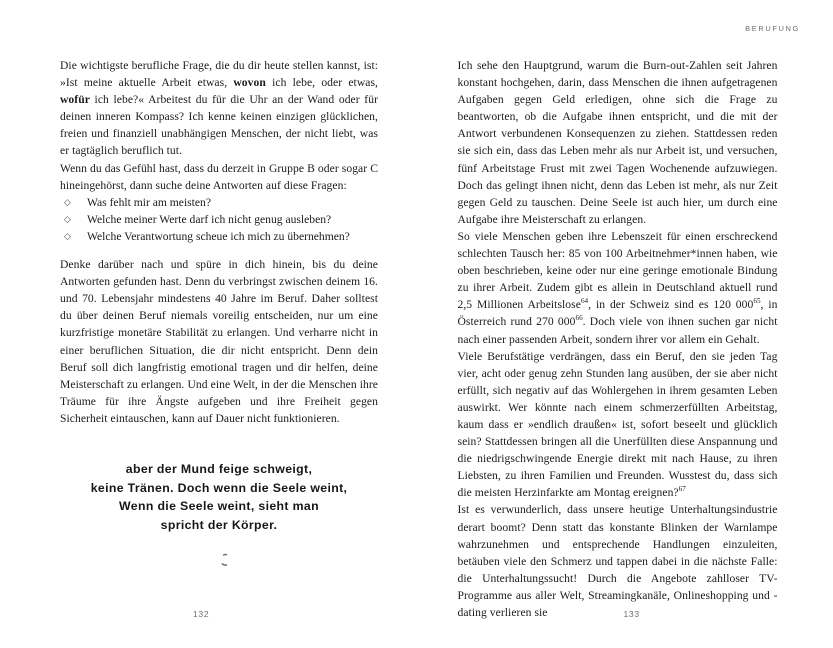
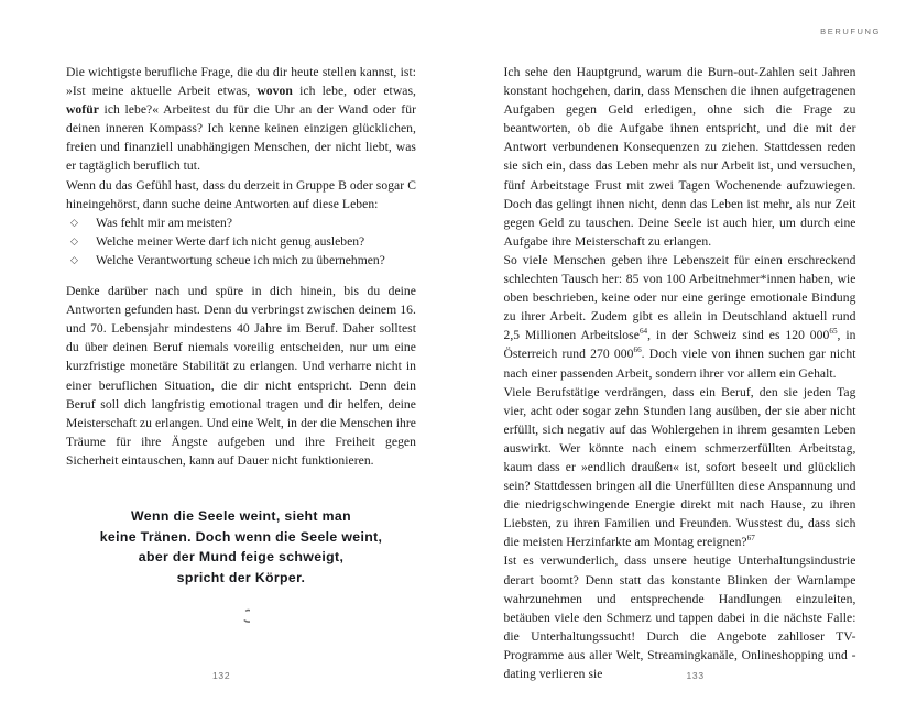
  Die wichtigste berufliche Frage, die du dir heute stellen kannst, ist: »Ist meine aktuelle Arbeit etwas, wovon ich lebe, oder etwas, wofür ich lebe?« Arbeitest du für die Uhr an der Wand oder für deinen inneren Kompass? Ich kenne keinen einzigen glücklichen, freien und finanziell unabhängigen Menschen, der nicht liebt, was er tagtäglich beruflich tut.
- Wenn du das Gefühl hast, dass du derzeit in Gruppe B oder sogar C hineingehörst, dann suche deine Antworten auf diese Fragen:
+ Wenn du das Gefühl hast, dass du derzeit in Gruppe B oder sogar C hineingehörst, dann suche deine Antworten auf diese Leben:
  ◇
  Was fehlt mir am meisten?
  ◇
  Welche meiner Werte darf ich nicht genug ausleben?
  ◇
  Welche Verantwortung scheue ich mich zu übernehmen?
  Denke darüber nach und spüre in dich hinein, bis du deine Antworten gefunden hast. Denn du verbringst zwischen deinem 16. und 70. Lebensjahr mindestens 40 Jahre im Beruf. Daher solltest du über deinen Beruf niemals voreilig entscheiden, nur um eine kurzfristige monetäre Stabilität zu erlangen. Und verharre nicht in einer beruflichen Situation, die dir nicht entspricht. Denn dein Beruf soll dich langfristig emotional tragen und dir helfen, deine Meisterschaft zu erlangen. Und eine Welt, in der die Menschen ihre Träume für ihre Ängste aufgeben und ihre Freiheit gegen Sicherheit eintauschen, kann auf Dauer nicht funktionieren.
- aber der Mund feige schweigt,
+ Wenn die Seele weint, sieht man
  keine Tränen. Doch wenn die Seele weint,
- Wenn die Seele weint, sieht man
+ aber der Mund feige schweigt,
  spricht der Körper.
  132
  BERUFUNG
  Ich sehe den Hauptgrund, warum die Burn-out-Zahlen seit Jahren konstant hochgehen, darin, dass Menschen die ihnen aufgetragenen Aufgaben gegen Geld erledigen, ohne sich die Frage zu beantworten, ob die Aufgabe ihnen entspricht, und die mit der Antwort verbundenen Konsequenzen zu ziehen. Stattdessen reden sie sich ein, dass das Leben mehr als nur Arbeit ist, und versuchen, fünf Arbeitstage Frust mit zwei Tagen Wochenende aufzuwiegen. Doch das gelingt ihnen nicht, denn das Leben ist mehr, als nur Zeit gegen Geld zu tauschen. Deine Seele ist auch hier, um durch eine Aufgabe ihre Meisterschaft zu erlangen.
  So viele Menschen geben ihre Lebenszeit für einen erschreckend schlechten Tausch her: 85 von 100 Arbeitnehmer*innen haben, wie oben beschrieben, keine oder nur eine geringe emotionale Bindung zu ihrer Arbeit. Zudem gibt es allein in Deutschland aktuell rund 2,5 Millionen Arbeitslose64, in der Schweiz sind es 120 00065, in Österreich rund 270 00066. Doch viele von ihnen suchen gar nicht nach einer passenden Arbeit, sondern ihrer vor allem ein Gehalt.
- Viele Berufstätige verdrängen, dass ein Beruf, den sie jeden Tag vier, acht oder genug zehn Stunden lang ausüben, der sie aber nicht erfüllt, sich negativ auf das Wohlergehen in ihrem gesamten Leben auswirkt. Wer könnte nach einem schmerzerfüllten Arbeitstag, kaum dass er »endlich draußen« ist, sofort beseelt und glücklich sein? Stattdessen bringen all die Unerfüllten diese Anspannung und die niedrigschwingende Energie direkt mit nach Hause, zu ihren Liebsten, zu ihren Familien und Freunden. Wusstest du, dass sich die meisten Herzinfarkte am Montag ereignen?67
+ Viele Berufstätige verdrängen, dass ein Beruf, den sie jeden Tag vier, acht oder sogar zehn Stunden lang ausüben, der sie aber nicht erfüllt, sich negativ auf das Wohlergehen in ihrem gesamten Leben auswirkt. Wer könnte nach einem schmerzerfüllten Arbeitstag, kaum dass er »endlich draußen« ist, sofort beseelt und glücklich sein? Stattdessen bringen all die Unerfüllten diese Anspannung und die niedrigschwingende Energie direkt mit nach Hause, zu ihren Liebsten, zu ihren Familien und Freunden. Wusstest du, dass sich die meisten Herzinfarkte am Montag ereignen?67
  Ist es verwunderlich, dass unsere heutige Unterhaltungsindustrie derart boomt? Denn statt das konstante Blinken der Warnlampe wahrzunehmen und entsprechende Handlungen einzuleiten, betäuben viele den Schmerz und tappen dabei in die nächste Falle: die Unterhaltungssucht! Durch die Angebote zahlloser TV-Programme aus aller Welt, Streamingkanäle, Onlineshopping und -dating verlieren sie
  133
